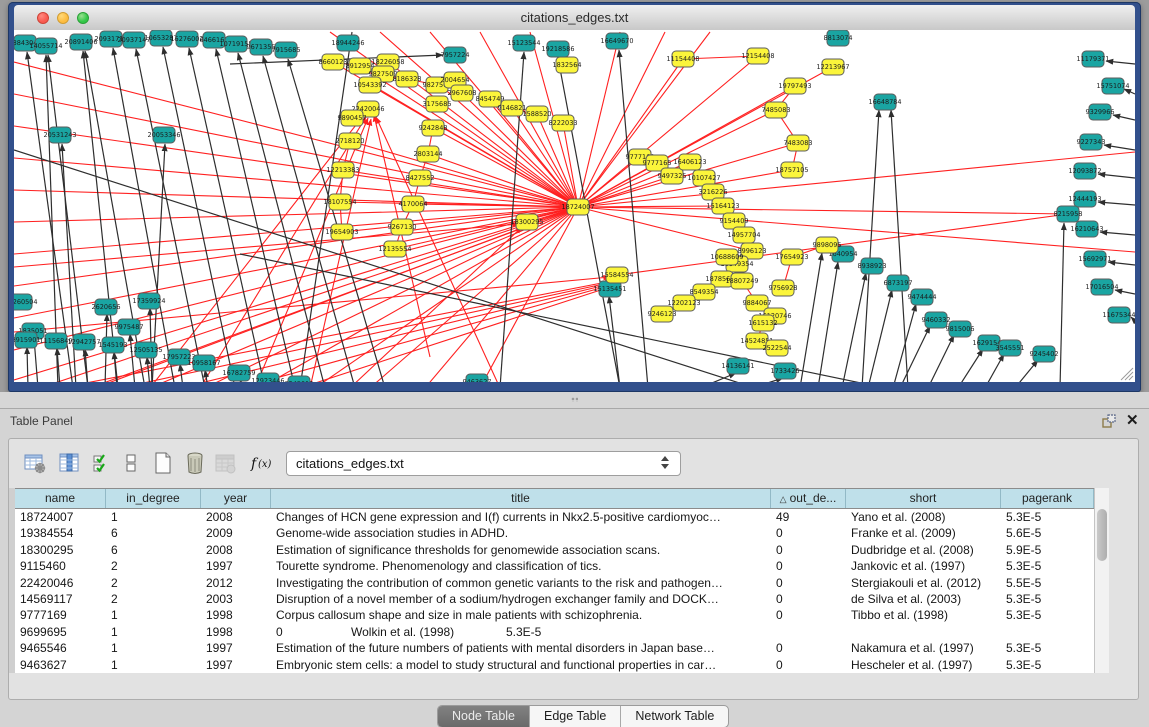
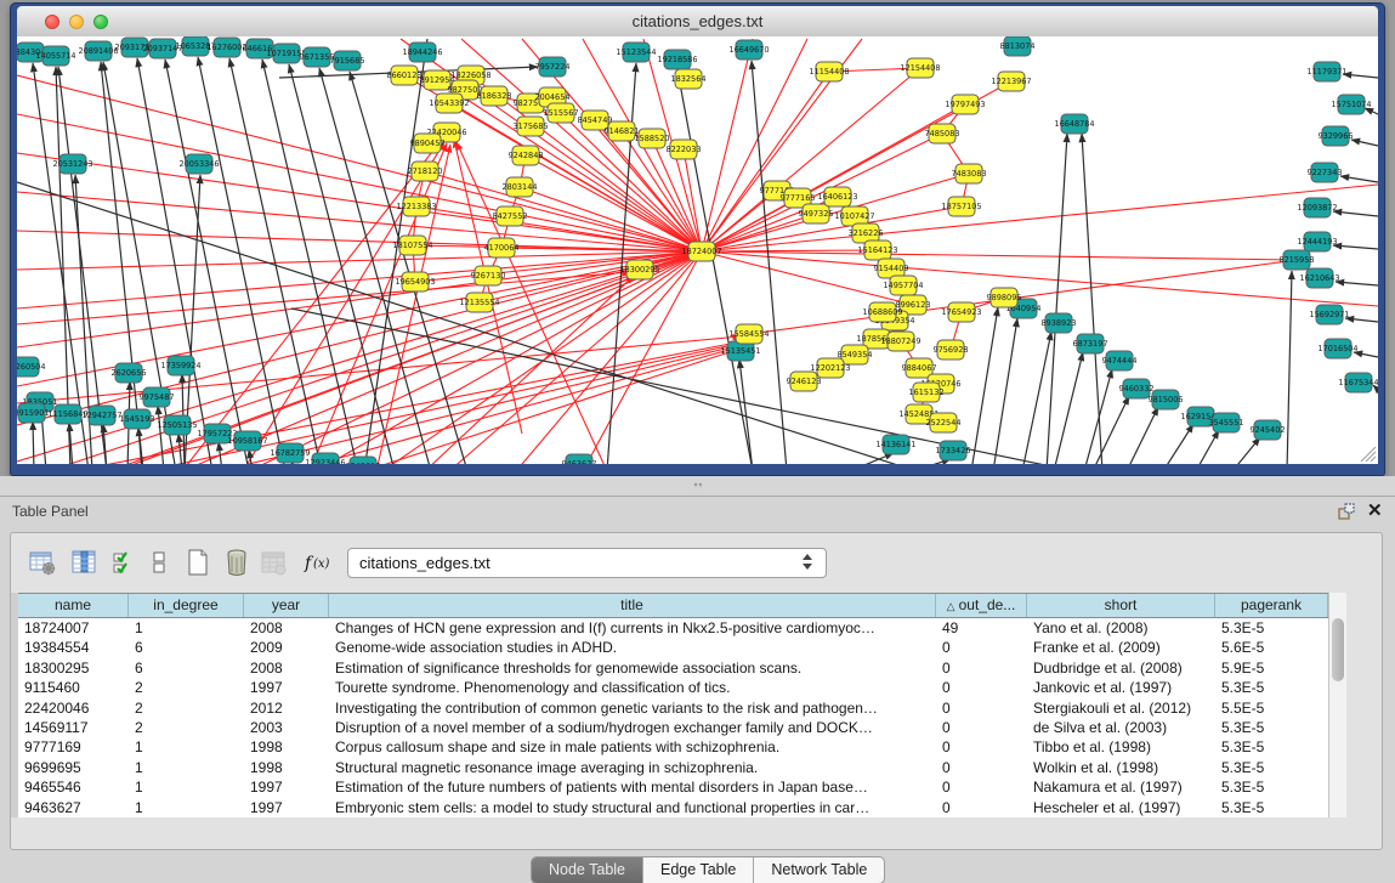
  citations_edges.txt
  14055714
  20891406
  2093171
  20937147
  10653287
  15276002
  646616
  1071915
  9671355
  7915685
  18944246
  7957224
  15123544
  19218586
  16649670
  8813074
  11179371
  15751074
  9329966
  9227343
  12093872
  12444193
  16210643
  15692971
  17016504
  11675344
  8215958
  16648784
  1640954
  8938923
  6873197
  9474444
  9460332
  9815006
  162915
  3545551
  9245402
  20531243
  20053346
  260504
  2620656
  17359924
  9975487
  1835051
  3915901
  11156849
  12942757
  1545193
  12505135
  1795722
  10958167
  16782759
  12923446
  15135451
  14136141
  1733426
  8660123
  8912954
  18226058
  9827509
  10543392
  8186328
  98275
  2004654
- 2967608
+ 1515567
  3175685
  8454749
  9146821
  1588520
  8222033
  1832564
  22420046
  9890457
  2718120
  12213383
  18107554
  19654903
  9242848
  2803144
  8427552
  4170064
  9267130
  12135554
  18300295
  18724007
  15584554
  97771
  9777165
  9497325
  11154408
  12154408
  12213967
  19797493
  7485083
  7483083
  18757105
  16406123
  10107427
  3216226
  15164123
  9154409
  14957704
  8996123
  187856
  8549354
  12202123
  9246123
  10688609
  18807249
  9884067
  1615132
  145248
  2522544
  9756928
  17654923
  9898095
  Table Panel
  ✕
  f
  (x)
  citations_edges.txt
  name
  in_degree
  year
  title
  △ out_de...
  short
  pagerank
  18724007
  1
  2008
  Changes of HCN gene expression and I(f) currents in Nkx2.5-positive cardiomyoc…
  49
  Yano et al. (2008)
  5.3E-5
  19384554
  6
  2009
  Genome-wide association studies in ADHD.
  0
  Franke et al. (2009)
  5.6E-5
  18300295
  6
  2008
  Estimation of significance thresholds for genomewide association scans.
  0
  Dudbridge et al. (2008)
  5.9E-5
  9115460
  2
  1997
  Tourette syndrome. Phenomenology and classification of tics.
  0
  Jankovic et al. (1997)
  5.3E-5
  22420046
  2
  2012
  Investigating the contribution of common genetic variants to the risk and pathogen…
  0
  Stergiakouli et al. (2012)
  5.5E-5
  14569117
  2
  2003
  Disruption of a novel member of a sodium/hydrogen exchanger family and DOCK…
  0
  de Silva et al. (2003)
  5.3E-5
  9777169
  1
  1998
  Corpus callosum shape and size in male patients with schizophrenia.
  0
  Tibbo et al. (1998)
  5.3E-5
  9699695
  1
  1998
+ Structural magnetic resonance image averaging in schizophrenia.
  0
  Wolkin et al. (1998)
  5.3E-5
  9465546
  1
  1997
  Estimation of the future numbers of patients with mental disorders in Japan base…
  0
  Nakamura et al. (1997)
  5.3E-5
  9463627
  1
  1997
  Embryonic stem cells: a model to study structural and functional properties in car…
  0
  Hescheler et al. (1997)
  5.3E-5
  Node Table
  Edge Table
  Network Table
